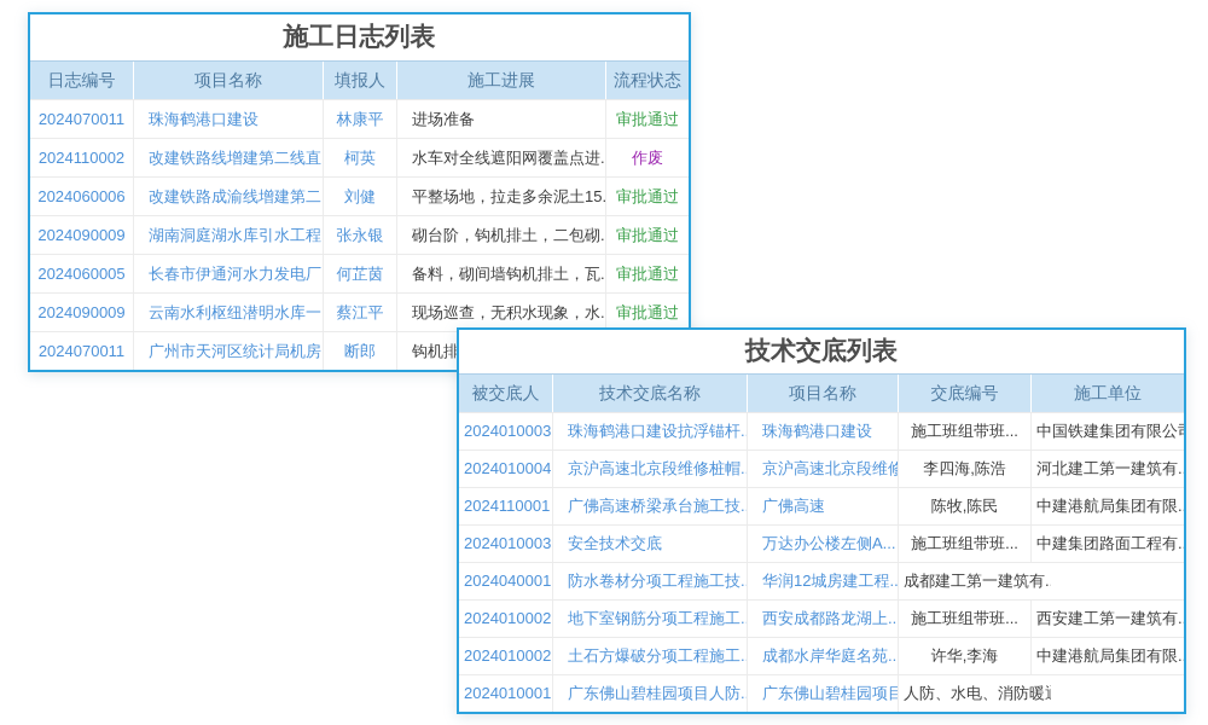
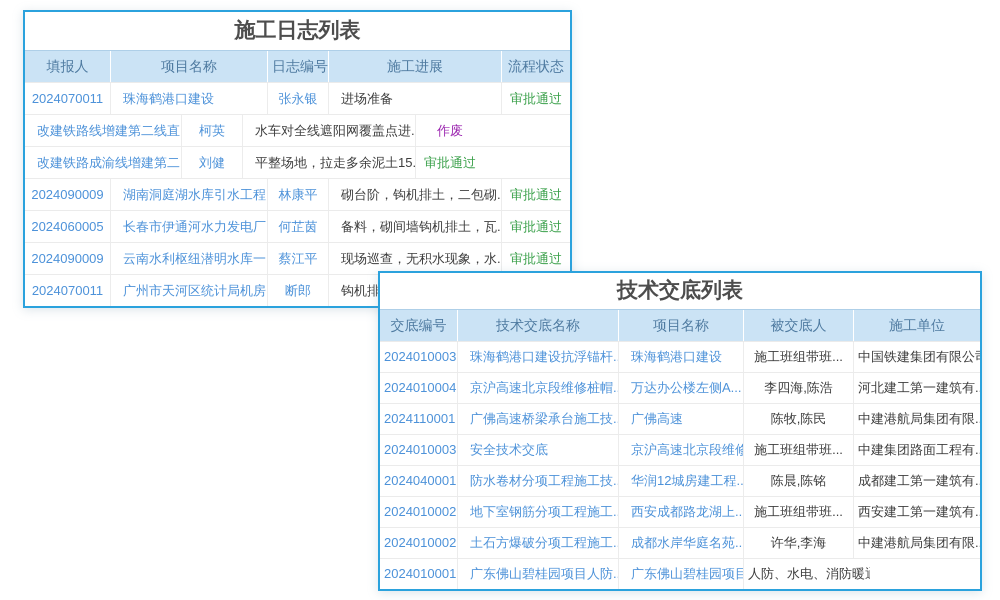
  施工日志列表
- 日志编号
+ 填报人
  项目名称
- 填报人
+ 日志编号
  施工进展
  流程状态
  2024070011
  珠海鹤港口建设
- 林康平
+ 张永银
  进场准备
  审批通过
- 2024110002
  改建铁路线增建第二线直.
  柯英
  水车对全线遮阳网覆盖点进.
  作废
- 2024060006
  改建铁路成渝线增建第二.
  刘健
  平整场地，拉走多余泥土15.
  审批通过
  2024090009
  湖南洞庭湖水库引水工程.
- 张永银
+ 林康平
  砌台阶，钩机排土，二包砌.
  审批通过
  2024060005
  长春市伊通河水力发电厂.
  何芷茵
  备料，砌间墙钩机排土，瓦.
  审批通过
  2024090009
  云南水利枢纽潜明水库一.
  蔡江平
  现场巡查，无积水现象，水.
  审批通过
  2024070011
  广州市天河区统计局机房.
  断郎
  钩机排
  技术交底列表
- 被交底人
+ 交底编号
  技术交底名称
  项目名称
- 交底编号
+ 被交底人
  施工单位
  2024010003
  珠海鹤港口建设抗浮锚杆..
  珠海鹤港口建设
  施工班组带班...
  中国铁建集团有限公
  2024010004
  京沪高速北京段维修桩帽..
- 京沪高速北京段维修
+ 万达办公楼左侧A...
  李四海,陈浩
  河北建工第一建筑有.
  2024110001
  广佛高速桥梁承台施工技..
  广佛高速
  陈牧,陈民
  中建港航局集团有限.
  2024010003
  安全技术交底
- 万达办公楼左侧A...
+ 京沪高速北京段维修
  施工班组带班...
  中建集团路面工程有.
  2024040001
  防水卷材分项工程施工技..
  华润12城房建工程..
+ 陈晨,陈铭
  成都建工第一建筑有.
  2024010002
  地下室钢筋分项工程施工..
  西安成都路龙湖上..
  施工班组带班...
  西安建工第一建筑有.
  2024010002
  土石方爆破分项工程施工..
  成都水岸华庭名苑..
  许华,李海
  中建港航局集团有限.
  2024010001
  广东佛山碧桂园项目人防..
  广东佛山碧桂园项目
  人防、水电、消防暖
